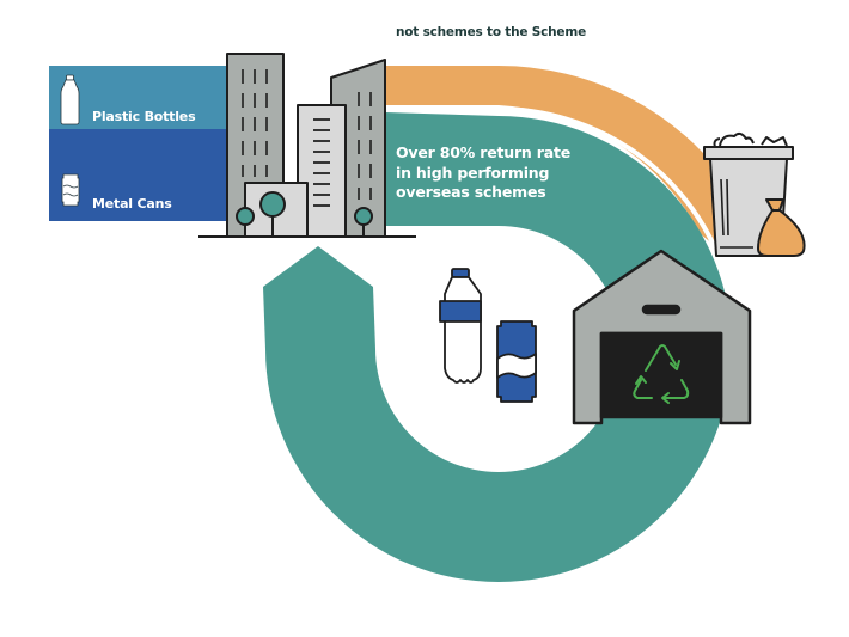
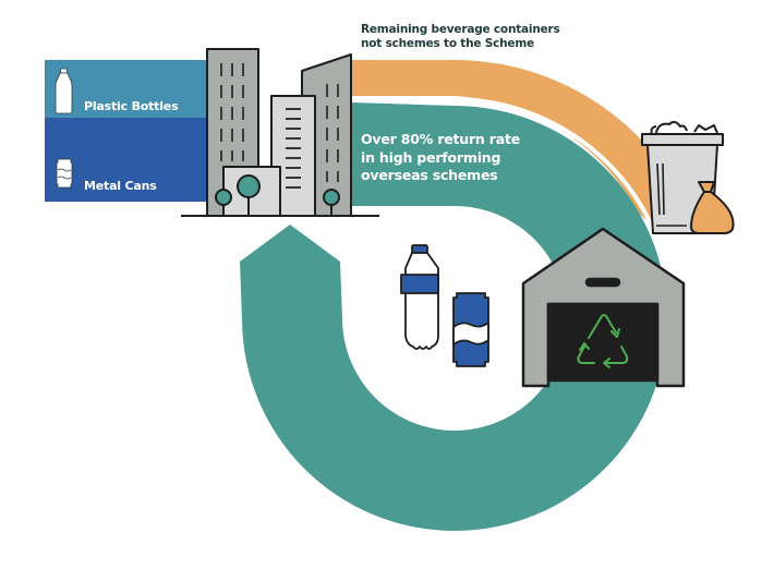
  Plastic Bottles
  Metal Cans
+ Remaining beverage containers
  not schemes to the Scheme
  Over 80% return rate
  in high performing
  overseas schemes
